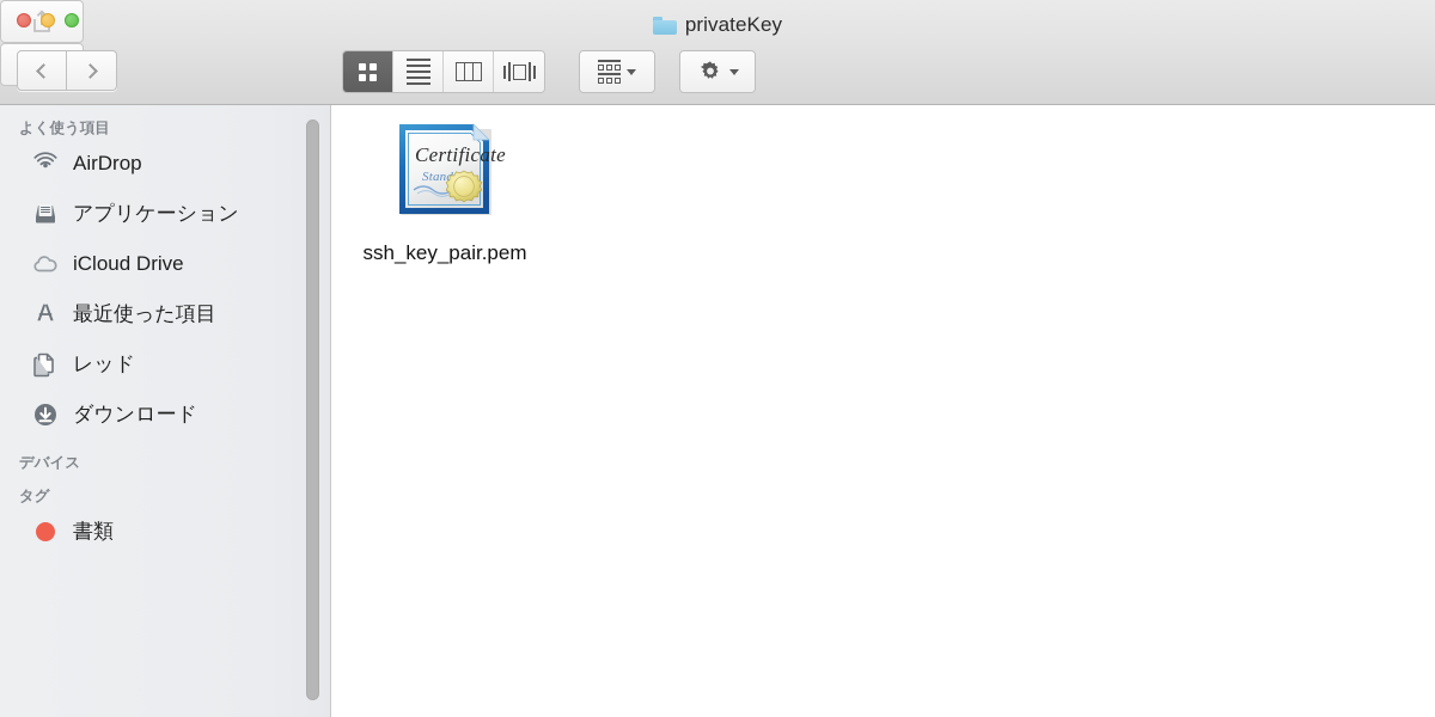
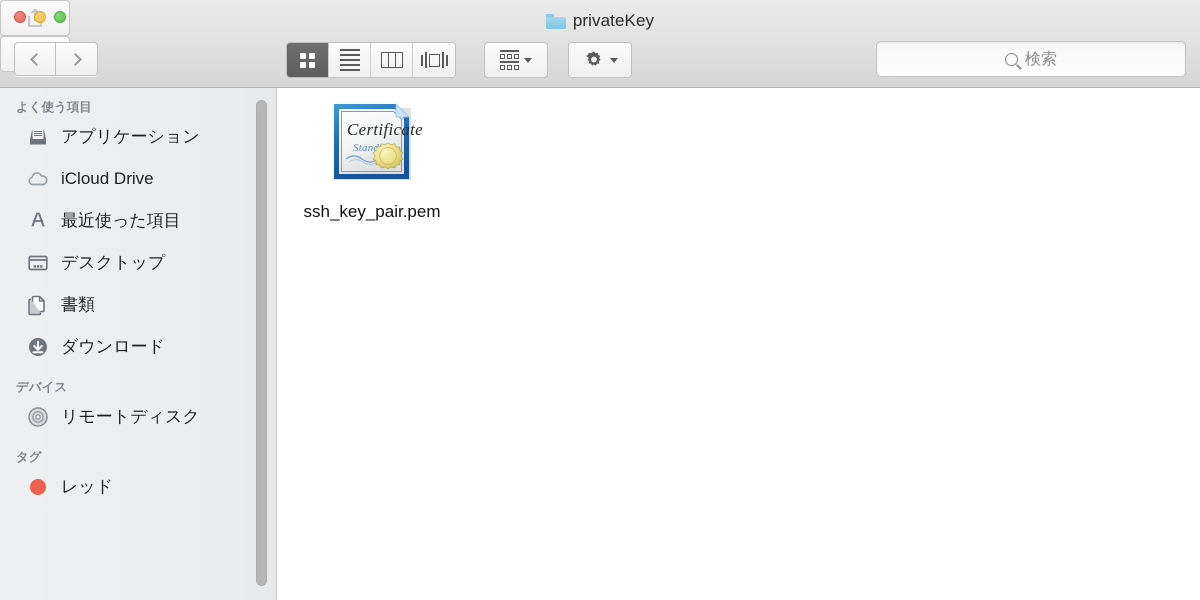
  privateKey
+ 検索
  よく使う項目
- AirDrop
  アプリケーション
  iCloud Drive
  最近使った項目
+ デスクトップ
- レッド
+ 書類
  ダウンロード
  デバイス
+ リモートディスク
  タグ
- 書類
+ レッド
  Certificate
  ssh_key_pair.pem
